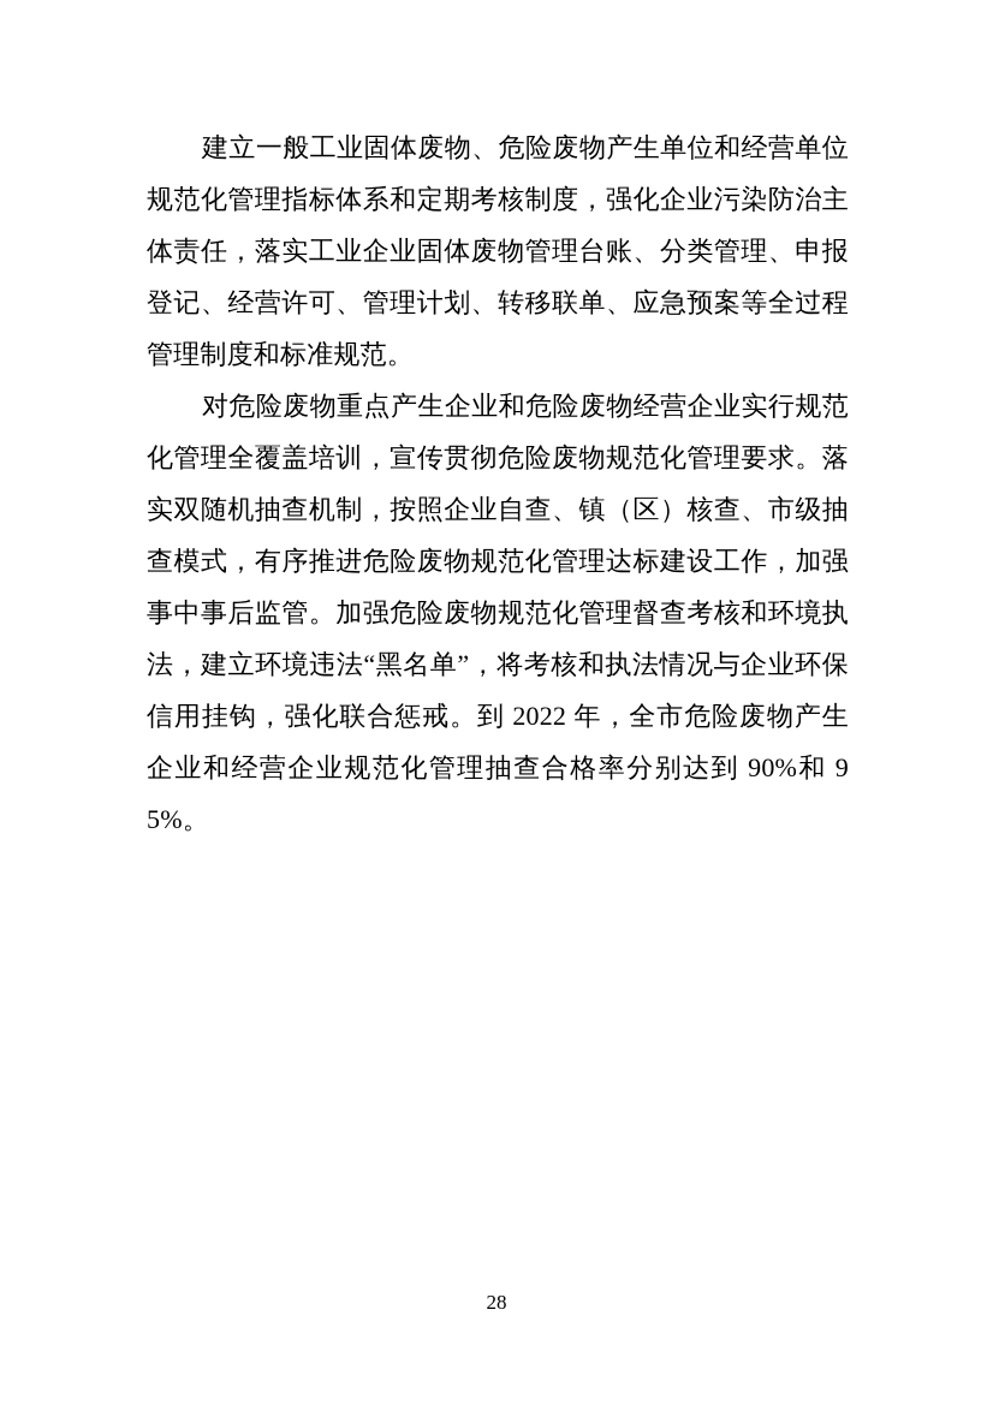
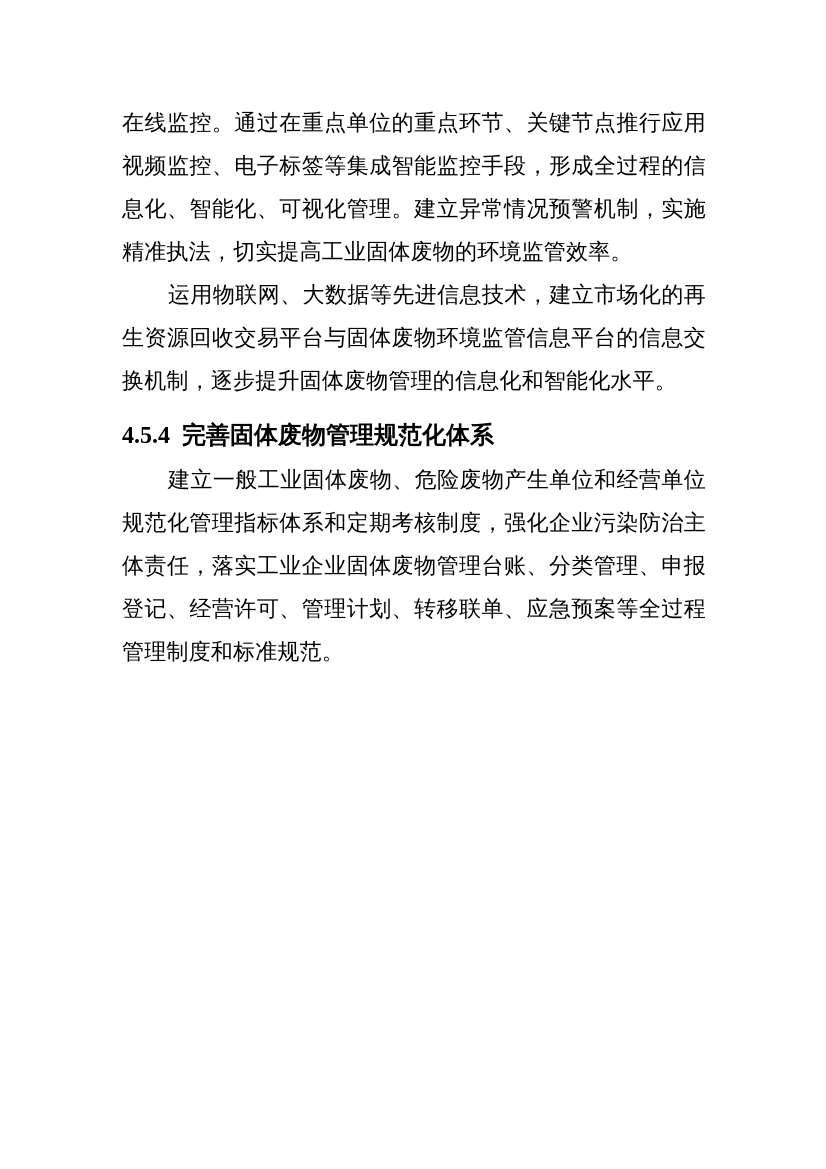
+ 在线监控。通过在重点单位的重点环节、关键节点推行应用视频监控、电子标签等集成智能监控手段，形成全过程的信息化、智能化、可视化管理。建立异常情况预警机制，实施精准执法，切实提高工业固体废物的环境监管效率。
+ 运用物联网、大数据等先进信息技术，建立市场化的再生资源回收交易平台与固体废物环境监管信息平台的信息交换机制，逐步提升固体废物管理的信息化和智能化水平。
+ 4.5.4 完善固体废物管理规范化体系
  建立一般工业固体废物、危险废物产生单位和经营单位规范化管理指标体系和定期考核制度，强化企业污染防治主体责任，落实工业企业固体废物管理台账、分类管理、申报登记、经营许可、管理计划、转移联单、应急预案等全过程管理制度和标准规范。
- 对危险废物重点产生企业和危险废物经营企业实行规范化管理全覆盖培训，宣传贯彻危险废物规范化管理要求。落实双随机抽查机制，按照企业自查、镇（区）核查、市级抽查模式，有序推进危险废物规范化管理达标建设工作，加强事中事后监管。加强危险废物规范化管理督查考核和环境执法，建立环境违法“黑名单”，将考核和执法情况与企业环保信用挂钩，强化联合惩戒。到 2022 年，全市危险废物产生企业和经营企业规范化管理抽查合格率分别达到 90%和 95%。
- 28
